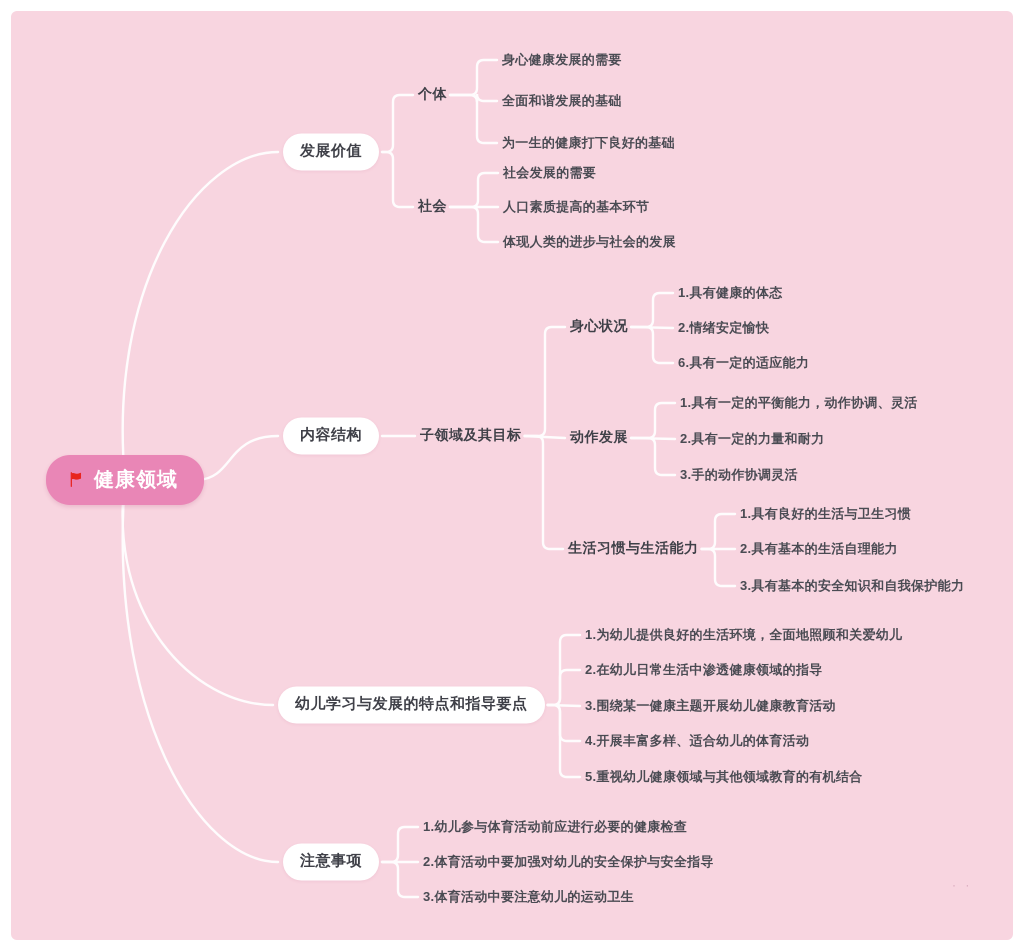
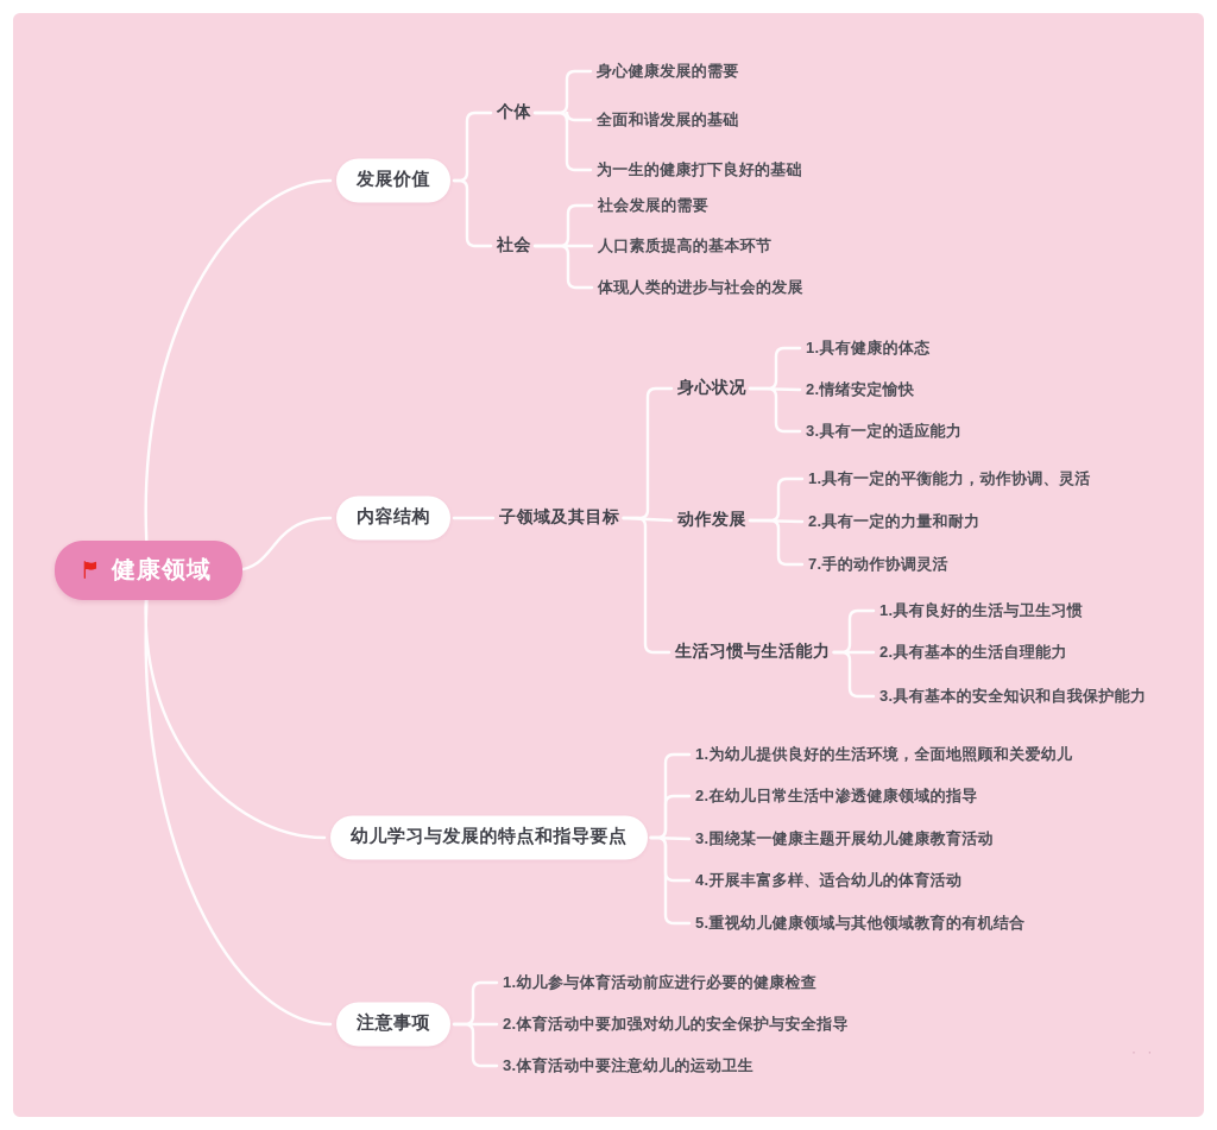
  健康领域
  发展价值
  内容结构
  幼儿学习与发展的特点和指导要点
  注意事项
  个体
  社会
  身心健康发展的需要
  全面和谐发展的基础
  为一生的健康打下良好的基础
  社会发展的需要
  人口素质提高的基本环节
  体现人类的进步与社会的发展
  子领域及其目标
  身心状况
  动作发展
  生活习惯与生活能力
  1.具有健康的体态
  2.情绪安定愉快
- 6.具有一定的适应能力
+ 3.具有一定的适应能力
  1.具有一定的平衡能力，动作协调、灵活
  2.具有一定的力量和耐力
- 3.手的动作协调灵活
+ 7.手的动作协调灵活
  1.具有良好的生活与卫生习惯
  2.具有基本的生活自理能力
  3.具有基本的安全知识和自我保护能力
  1.为幼儿提供良好的生活环境，全面地照顾和关爱幼儿
  2.在幼儿日常生活中渗透健康领域的指导
  3.围绕某一健康主题开展幼儿健康教育活动
  4.开展丰富多样、适合幼儿的体育活动
  5.重视幼儿健康领域与其他领域教育的有机结合
  1.幼儿参与体育活动前应进行必要的健康检查
  2.体育活动中要加强对幼儿的安全保护与安全指导
  3.体育活动中要注意幼儿的运动卫生
  · ·
